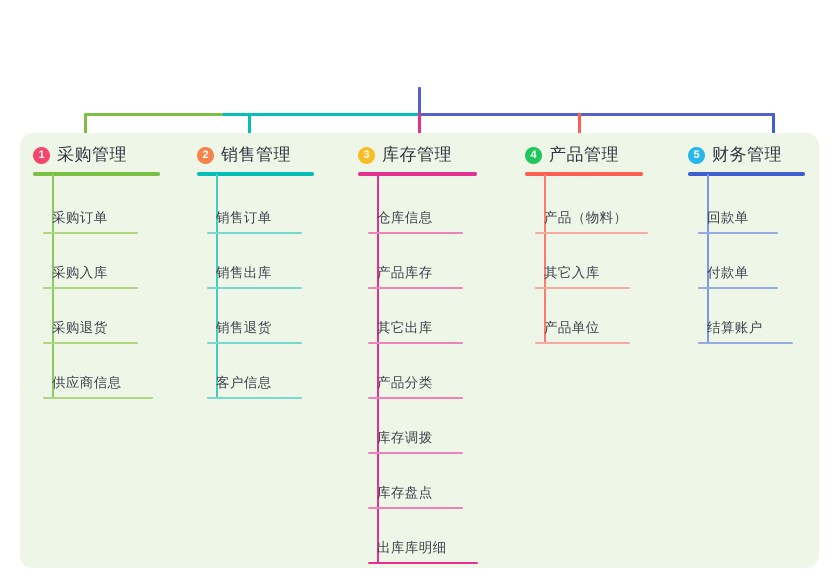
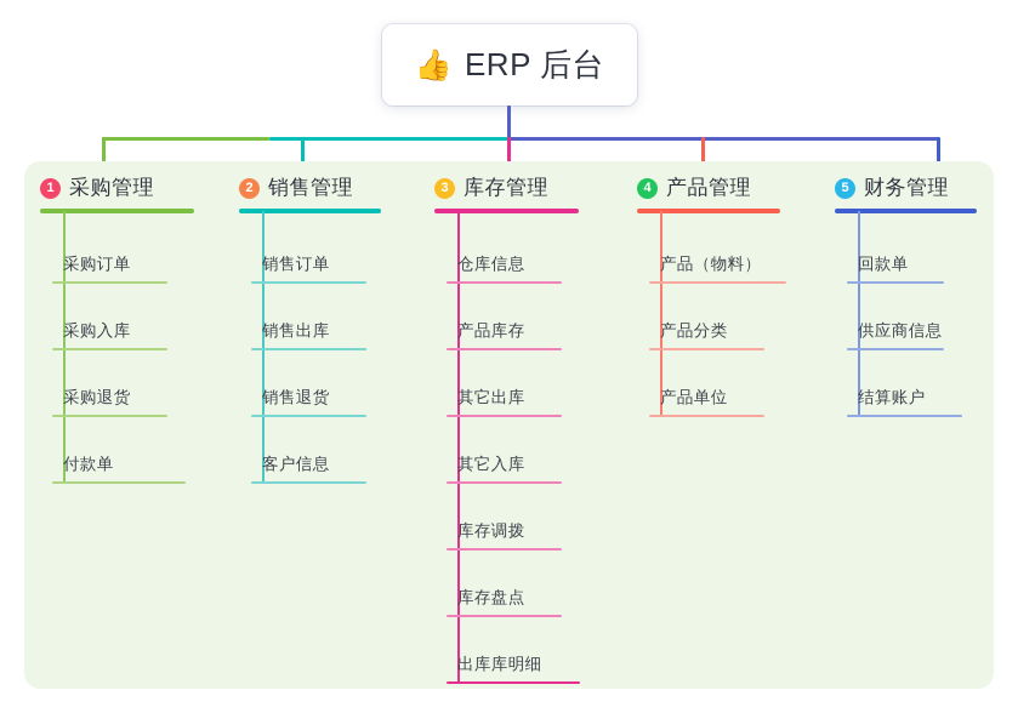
+ 👍
+ ERP 后台
  1
  采购管理
  采购订单
  采购入库
  采购退货
- 供应商信息
+ 付款单
  2
  销售管理
  销售订单
  销售出库
  销售退货
  客户信息
  3
  库存管理
  仓库信息
  产品库存
  其它出库
- 产品分类
+ 其它入库
  库存调拨
  库存盘点
  出库库明细
  4
  产品管理
  产品（物料）
- 其它入库
+ 产品分类
  产品单位
  5
  财务管理
  回款单
- 付款单
+ 供应商信息
  结算账户
